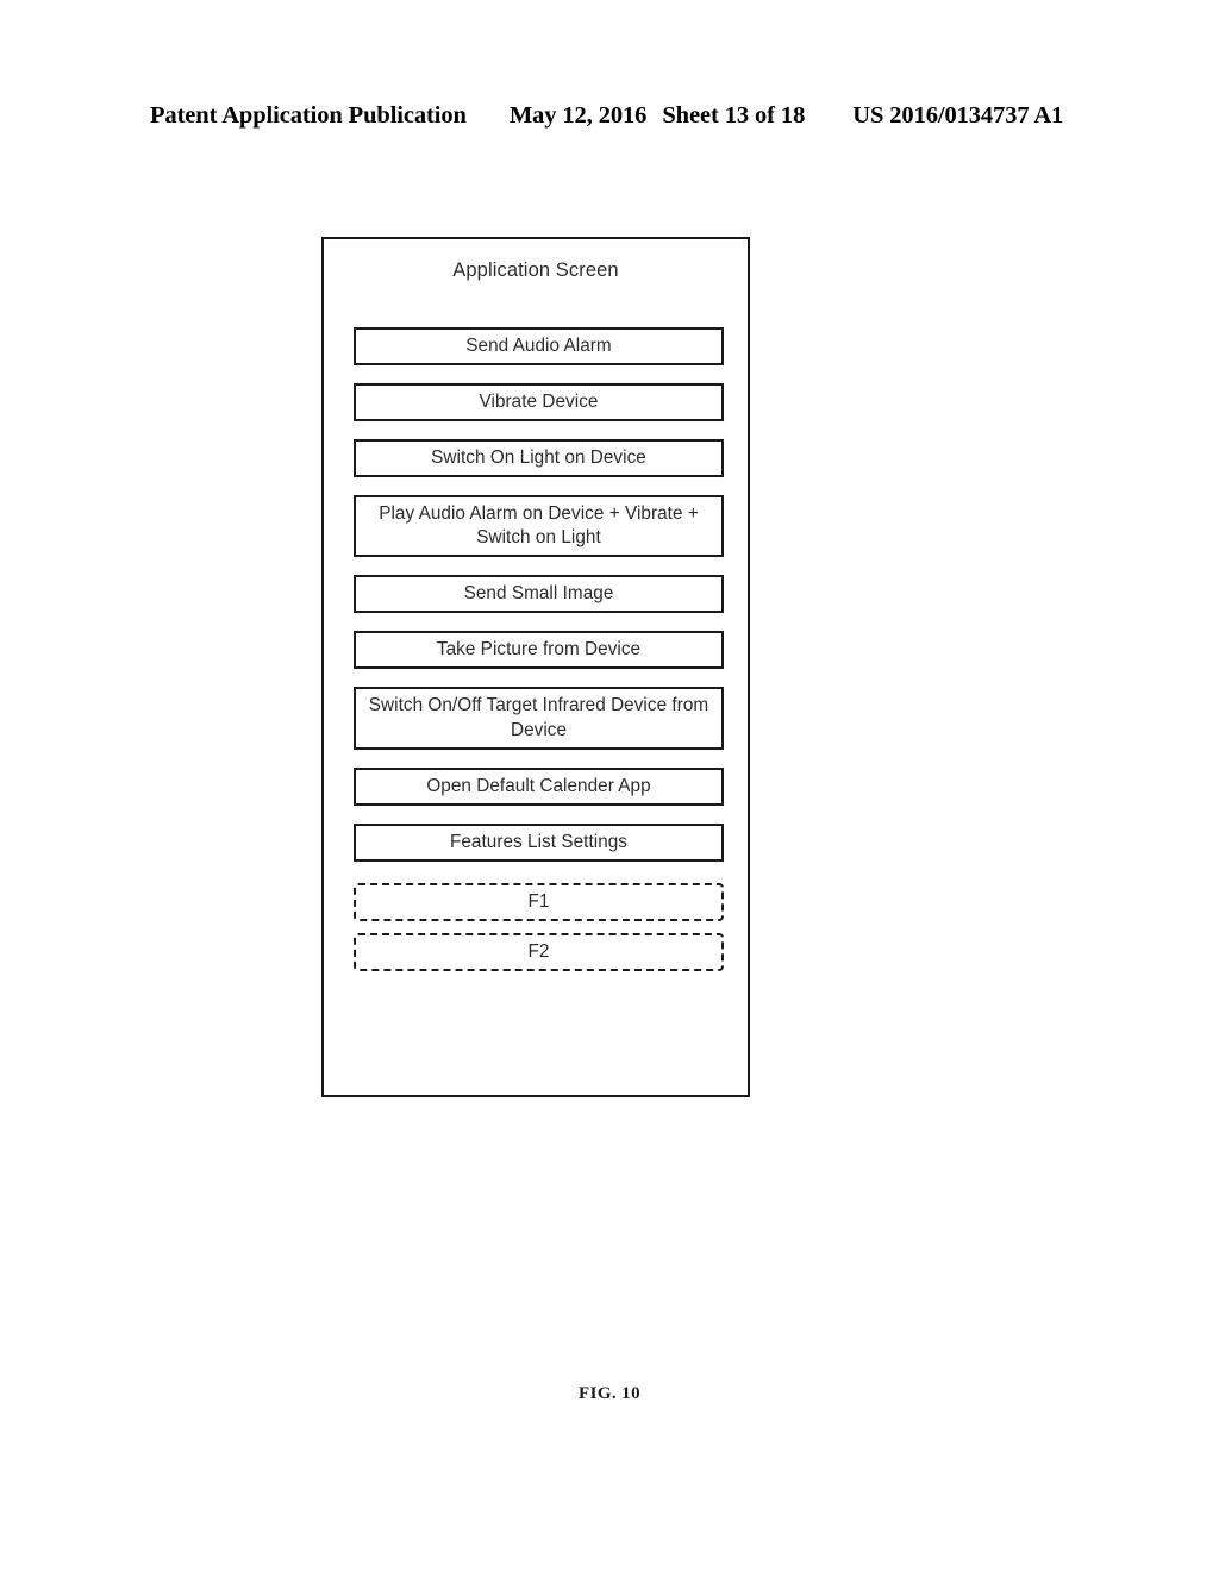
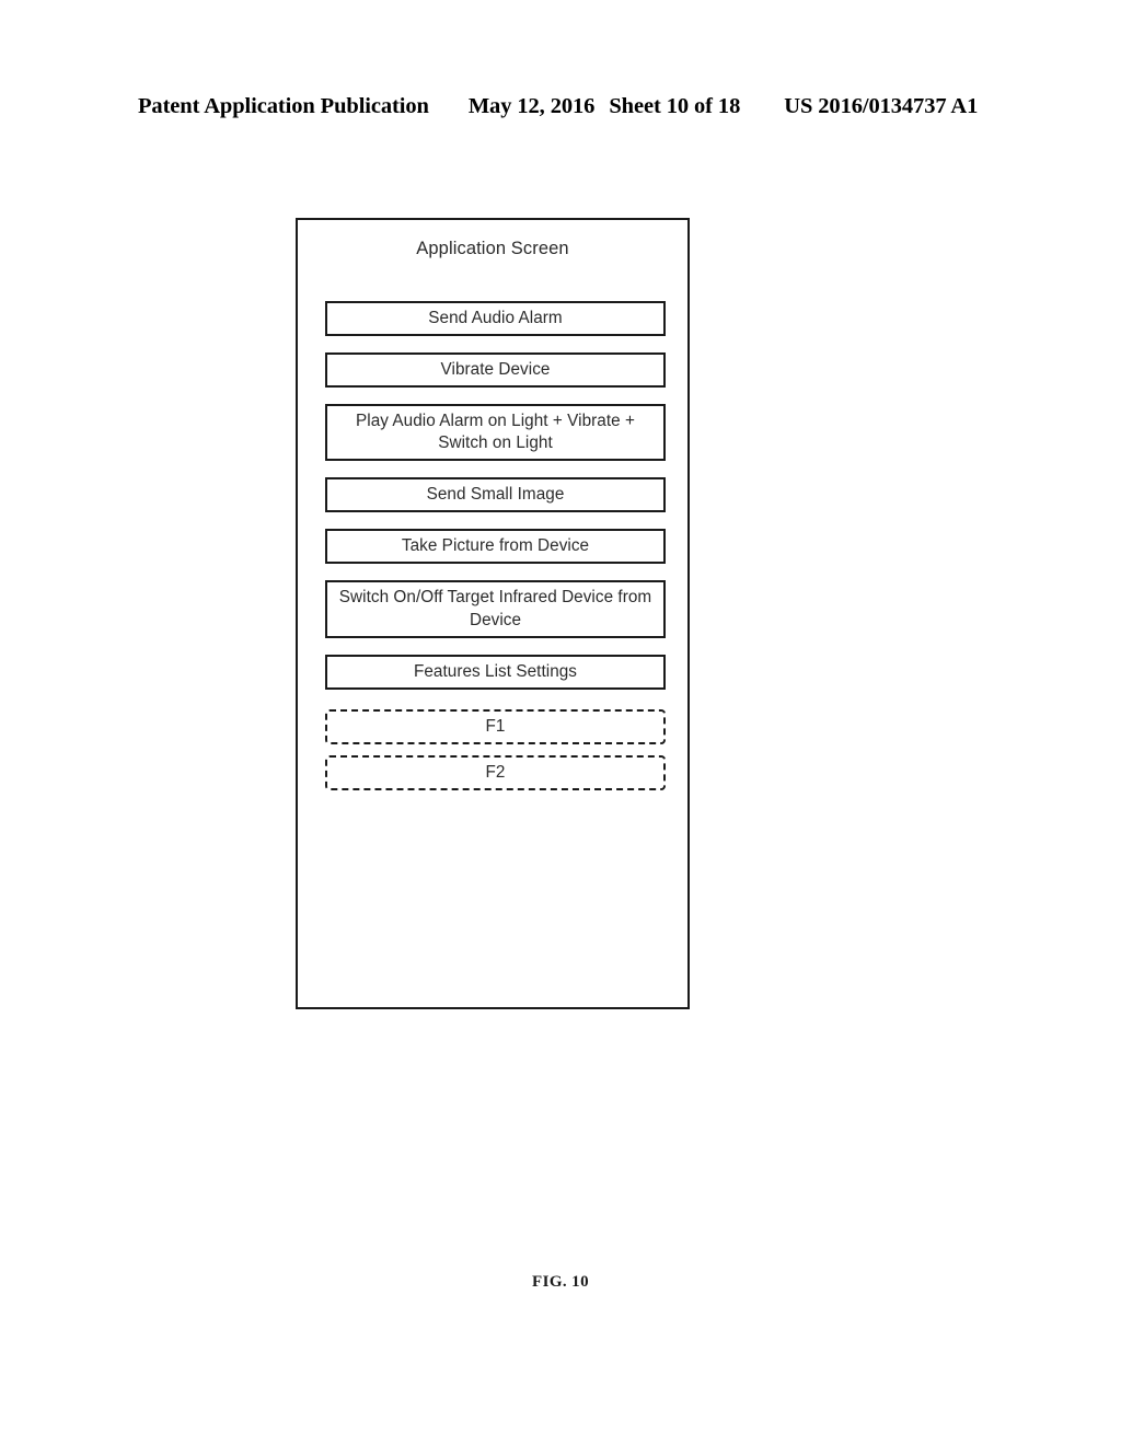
  Patent Application Publication
  May 12, 2016
- Sheet 13 of 18
+ Sheet 10 of 18
  US 2016/0134737 A1
  Application Screen
  Send Audio Alarm
  Vibrate Device
- Switch On Light on Device
- Play Audio Alarm on Device + Vibrate + Switch on Light
+ Play Audio Alarm on Light + Vibrate + Switch on Light
  Send Small Image
  Take Picture from Device
  Switch On/Off Target Infrared Device from Device
- Open Default Calender App
  Features List Settings
  F1
  F2
  FIG. 10
